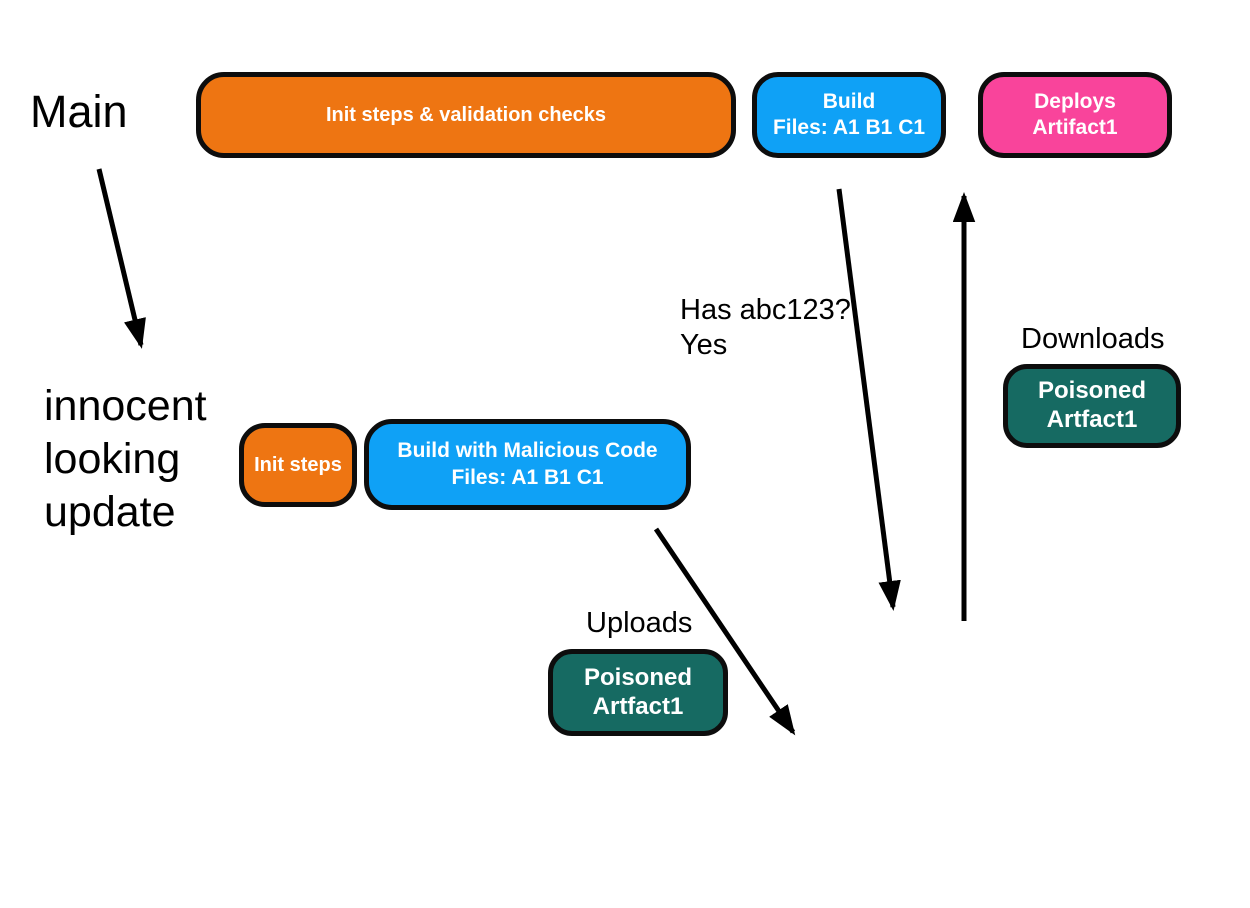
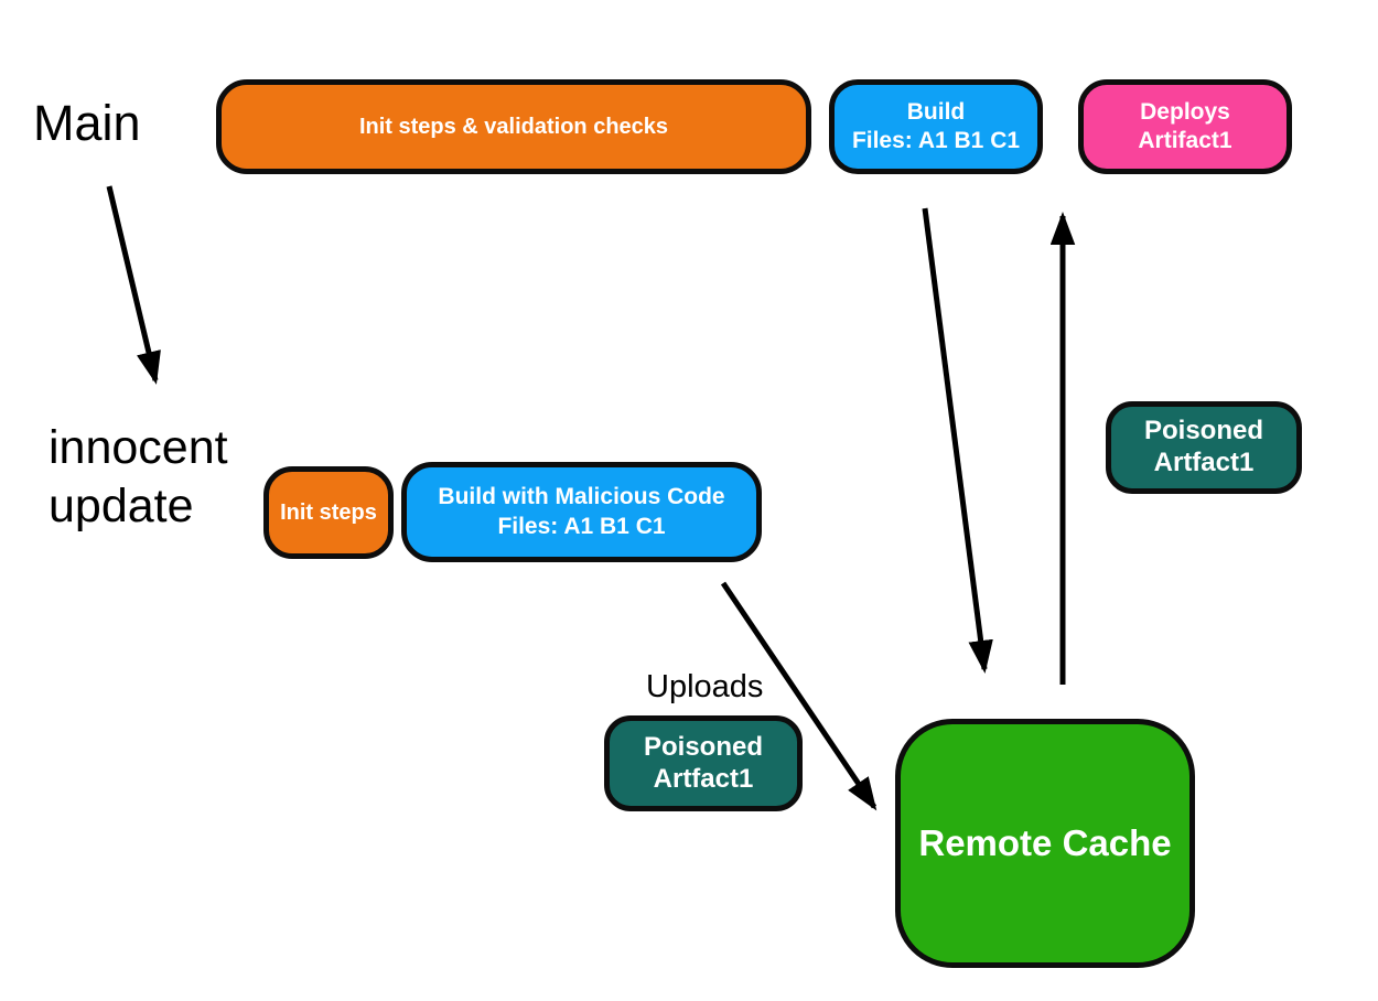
  Main
  innocent
- looking
  update
- Has abc123?
- Yes
- Downloads
  Uploads
  Init steps & validation checks
  Build
  Files: A1 B1 C1
  Deploys
  Artifact1
  Init steps
  Build with Malicious Code
  Files: A1 B1 C1
  Poisoned
  Artfact1
  Poisoned
  Artfact1
+ Remote Cache
